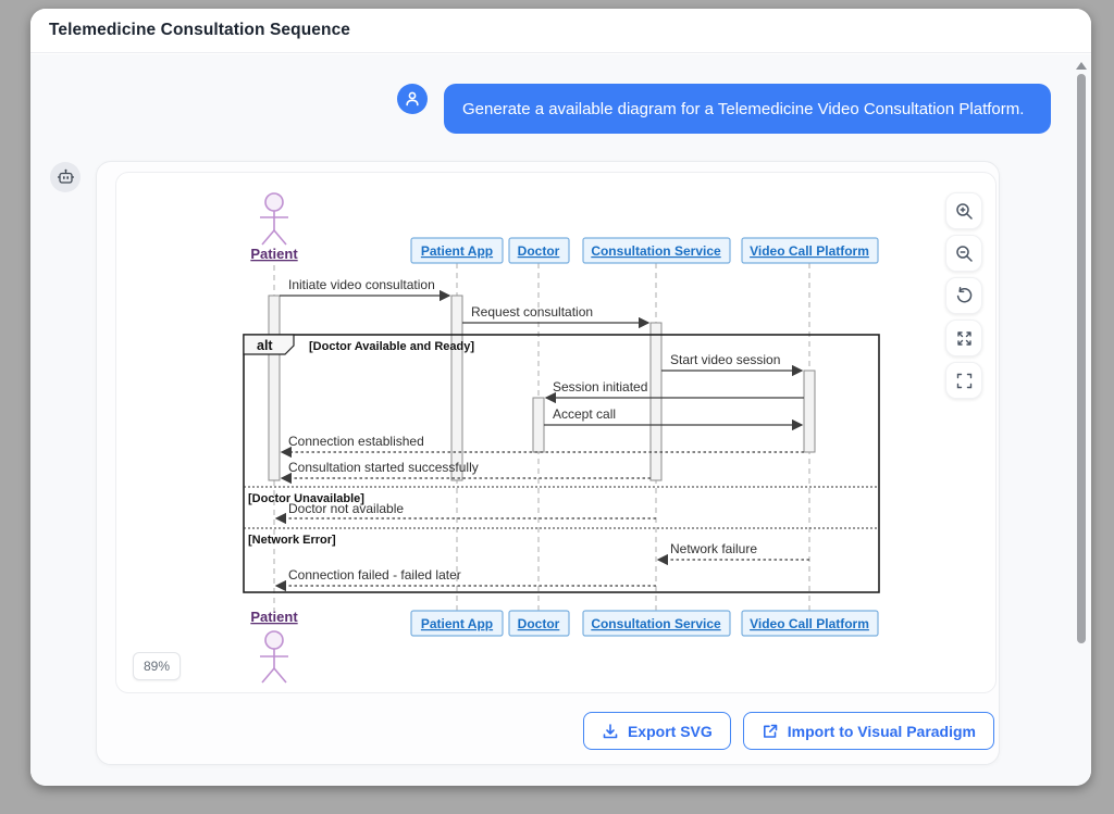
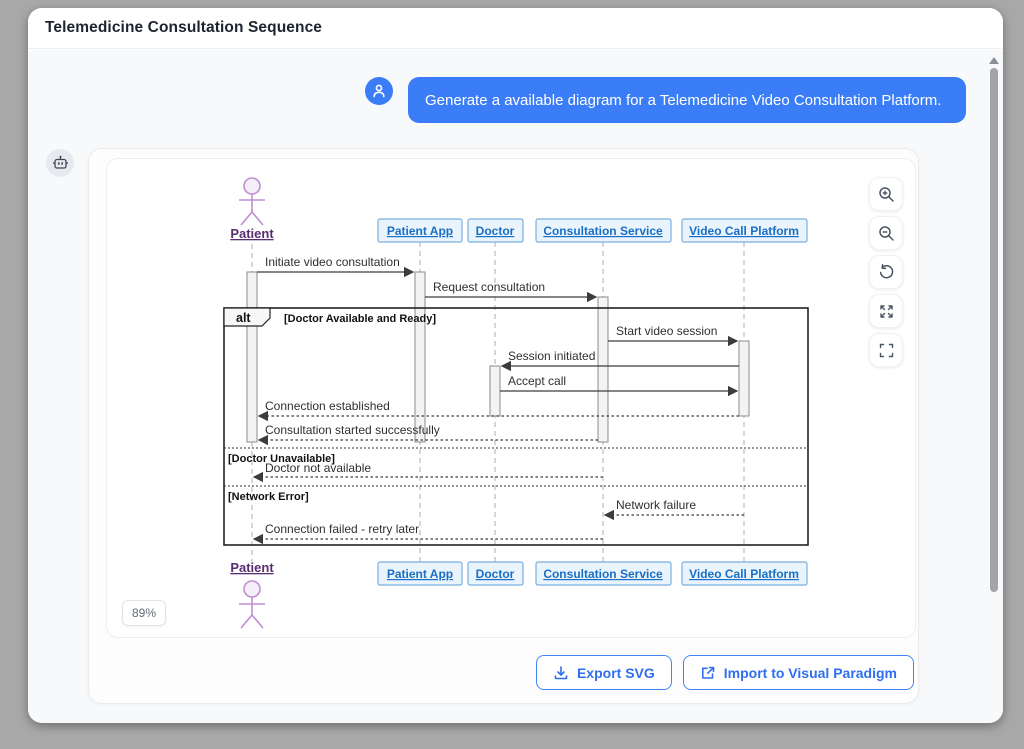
  Telemedicine Consultation Sequence
  Generate a available diagram for a Telemedicine Video Consultation Platform.
  Patient
  Patient App
  Doctor
  Consultation Service
  Video Call Platform
  alt
  [Doctor Available and Ready]
  [Doctor Unavailable]
  [Network Error]
  Initiate video consultation
  Request consultation
  Start video session
  Session initiated
  Accept call
  Connection established
  Consultation started successfully
  Doctor not available
  Network failure
- Connection failed - failed later
+ Connection failed - retry later
  Patient App
  Doctor
  Consultation Service
  Video Call Platform
  Patient
  89%
  Export SVG
  Import to Visual Paradigm
